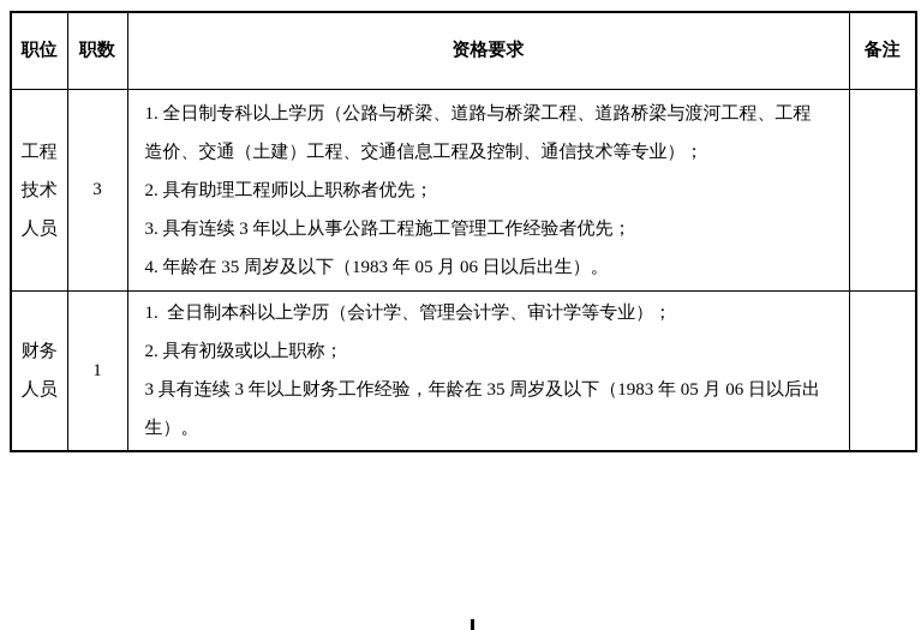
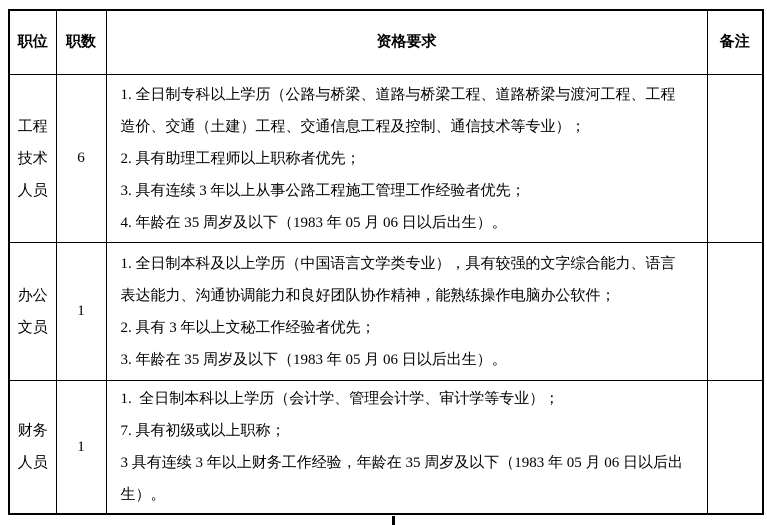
  职位	职数	资格要求	备注
- 工程技术人员	3	1. 全日制专科以上学历（公路与桥梁、道路与桥梁工程、道路桥梁与渡河工程、工程造价、交通（土建）工程、交通信息工程及控制、通信技术等专业）； 2. 具有助理工程师以上职称者优先； 3. 具有连续 3 年以上从事公路工程施工管理工作经验者优先； 4. 年龄在 35 周岁及以下（1983 年 05 月 06 日以后出生）。
+ 工程技术人员	6	1. 全日制专科以上学历（公路与桥梁、道路与桥梁工程、道路桥梁与渡河工程、工程造价、交通（土建）工程、交通信息工程及控制、通信技术等专业）； 2. 具有助理工程师以上职称者优先； 3. 具有连续 3 年以上从事公路工程施工管理工作经验者优先； 4. 年龄在 35 周岁及以下（1983 年 05 月 06 日以后出生）。
+ 办公文员	1	1. 全日制本科及以上学历（中国语言文学类专业），具有较强的文字综合能力、语言表达能力、沟通协调能力和良好团队协作精神，能熟练操作电脑办公软件； 2. 具有 3 年以上文秘工作经验者优先； 3. 年龄在 35 周岁及以下（1983 年 05 月 06 日以后出生）。
- 财务人员	1	1. 全日制本科以上学历（会计学、管理会计学、审计学等专业）； 2. 具有初级或以上职称； 3 具有连续 3 年以上财务工作经验，年龄在 35 周岁及以下（1983 年 05 月 06 日以后出生）。
+ 财务人员	1	1. 全日制本科以上学历（会计学、管理会计学、审计学等专业）； 7. 具有初级或以上职称； 3 具有连续 3 年以上财务工作经验，年龄在 35 周岁及以下（1983 年 05 月 06 日以后出生）。
